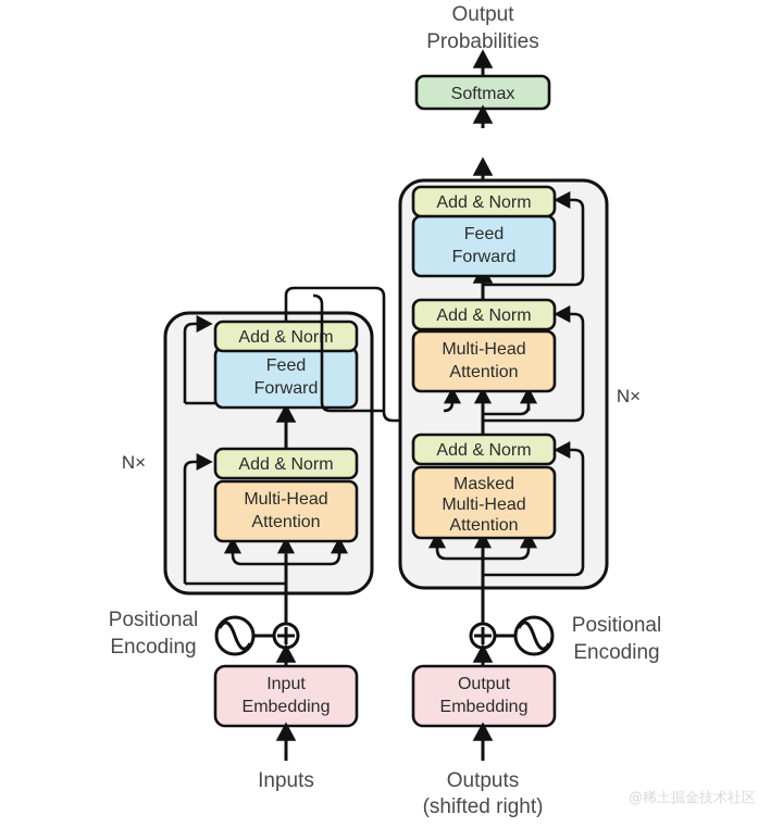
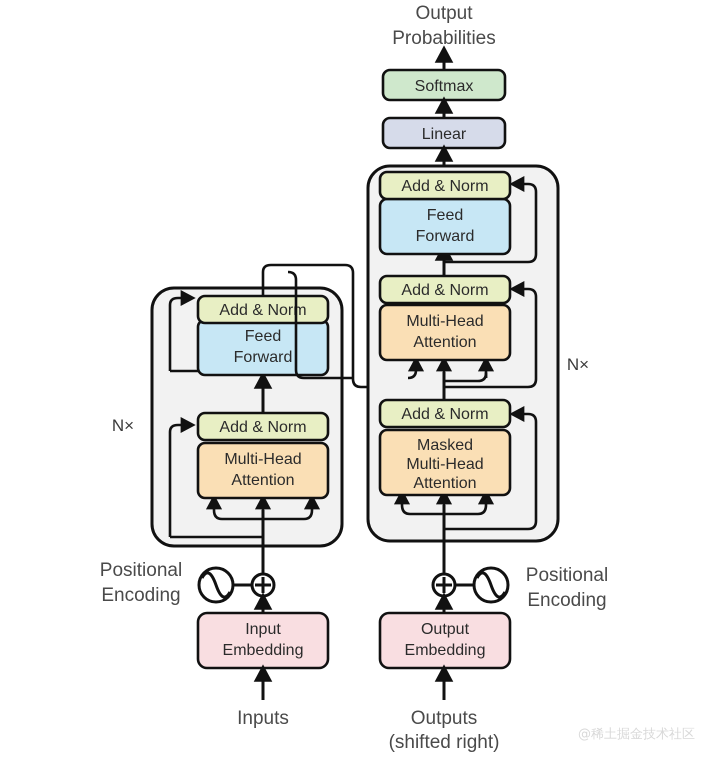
  Output
  Probabilities
  Softmax
+ Linear
  N×
  Multi-Head
  Attention
  Add & Norm
  Feed
  Forward
  Add & Norm
  N×
  Masked
  Multi-Head
  Attention
  Add & Norm
  Multi-Head
  Attention
  Add & Norm
  Feed
  Forward
  Add & Norm
  Positional
  Encoding
  Input
  Embedding
  Inputs
  Positional
  Encoding
  Output
  Embedding
  Outputs
  (shifted right)
  @稀土掘金技术社区
